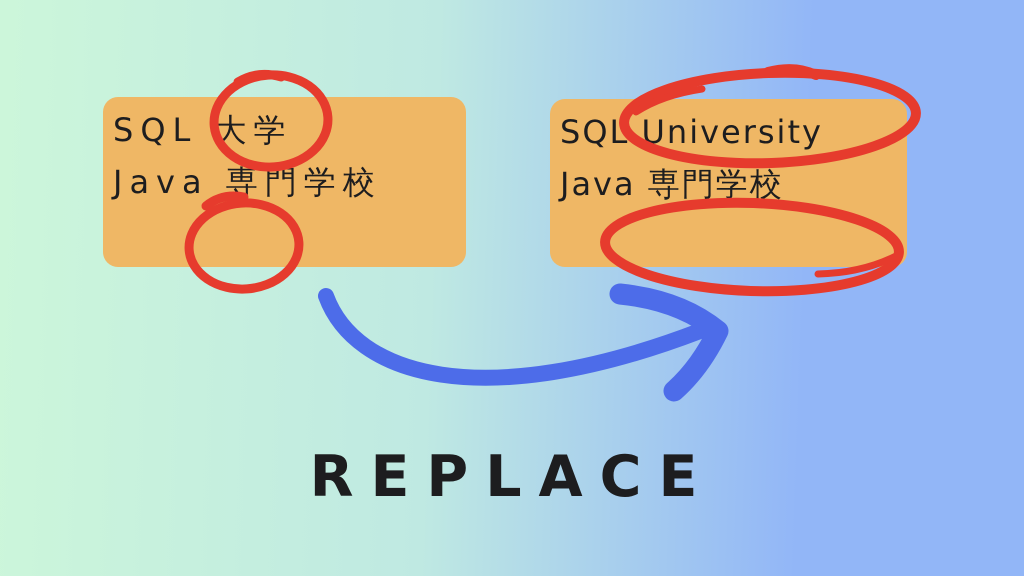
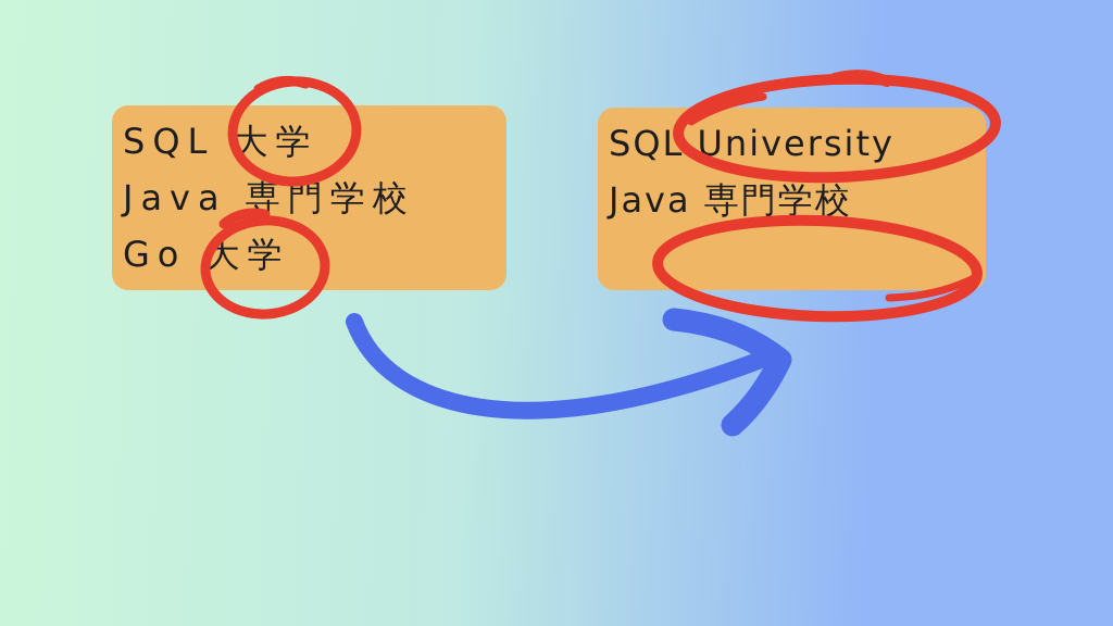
  SQL 大学
  Java 専門学校
+ Go 大学
  SQL University
  Java 専門学校
- REPLACE
